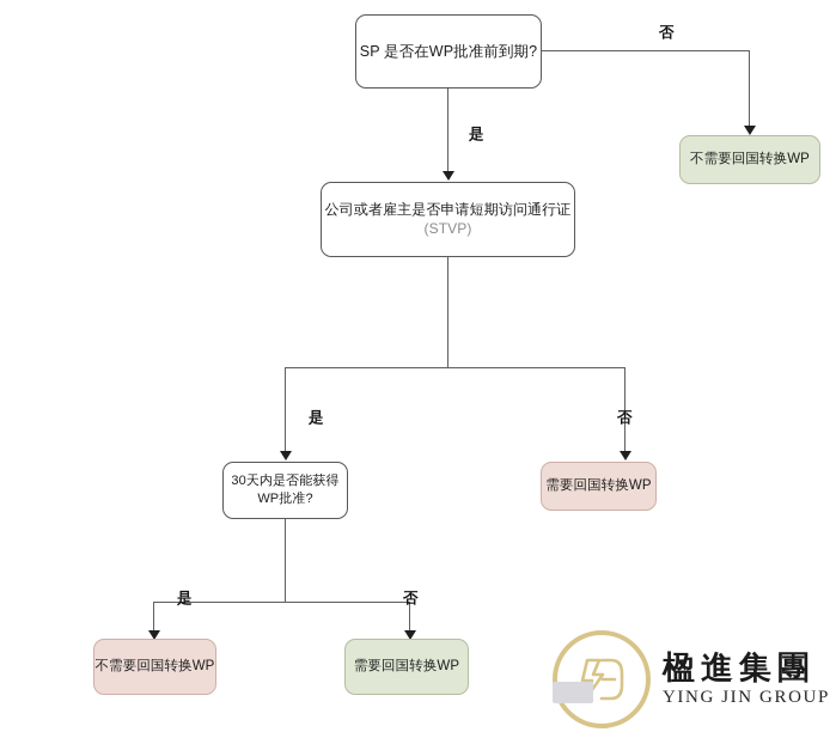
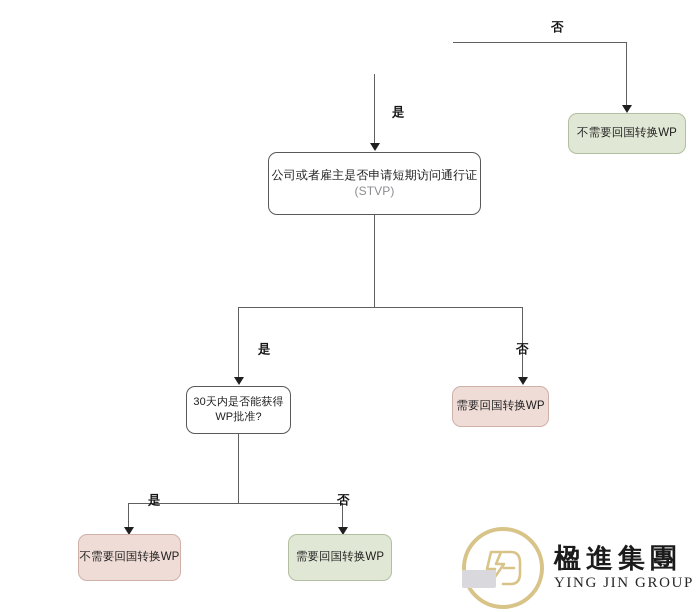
- SP 是否在WP批准前到期?
  否
  不需要回国转换WP
  是
  公司或者雇主是否申请短期访问通行证
  (STVP)
  是
  否
  30天内是否能获得WP批准?
  需要回国转换WP
  是
  否
  不需要回国转换WP
  需要回国转换WP
  楹進集團
  YING JIN GROUP
